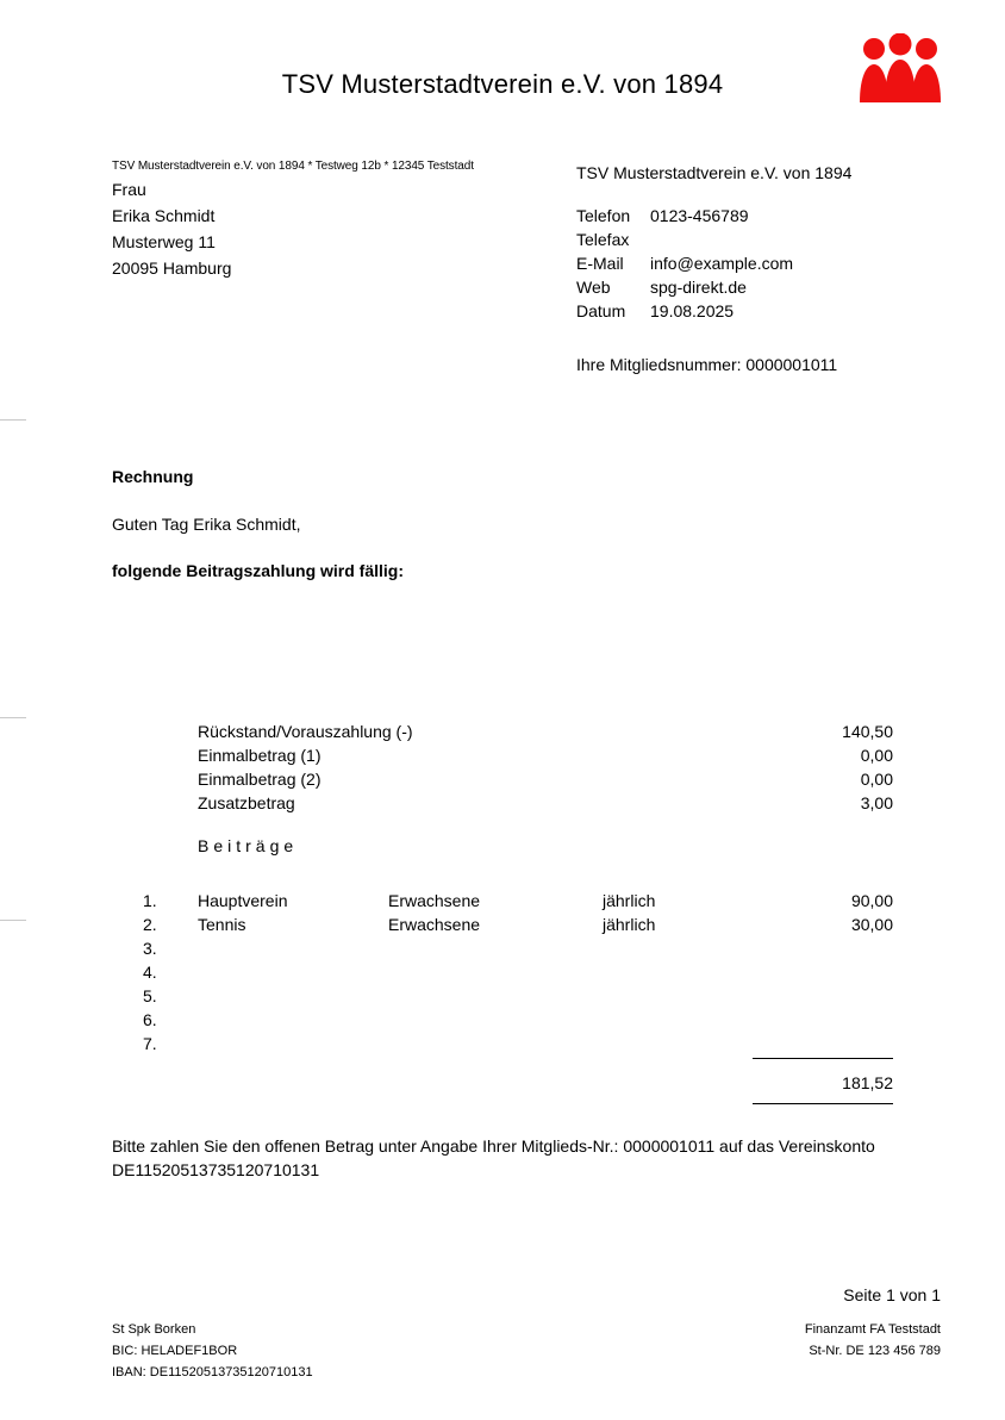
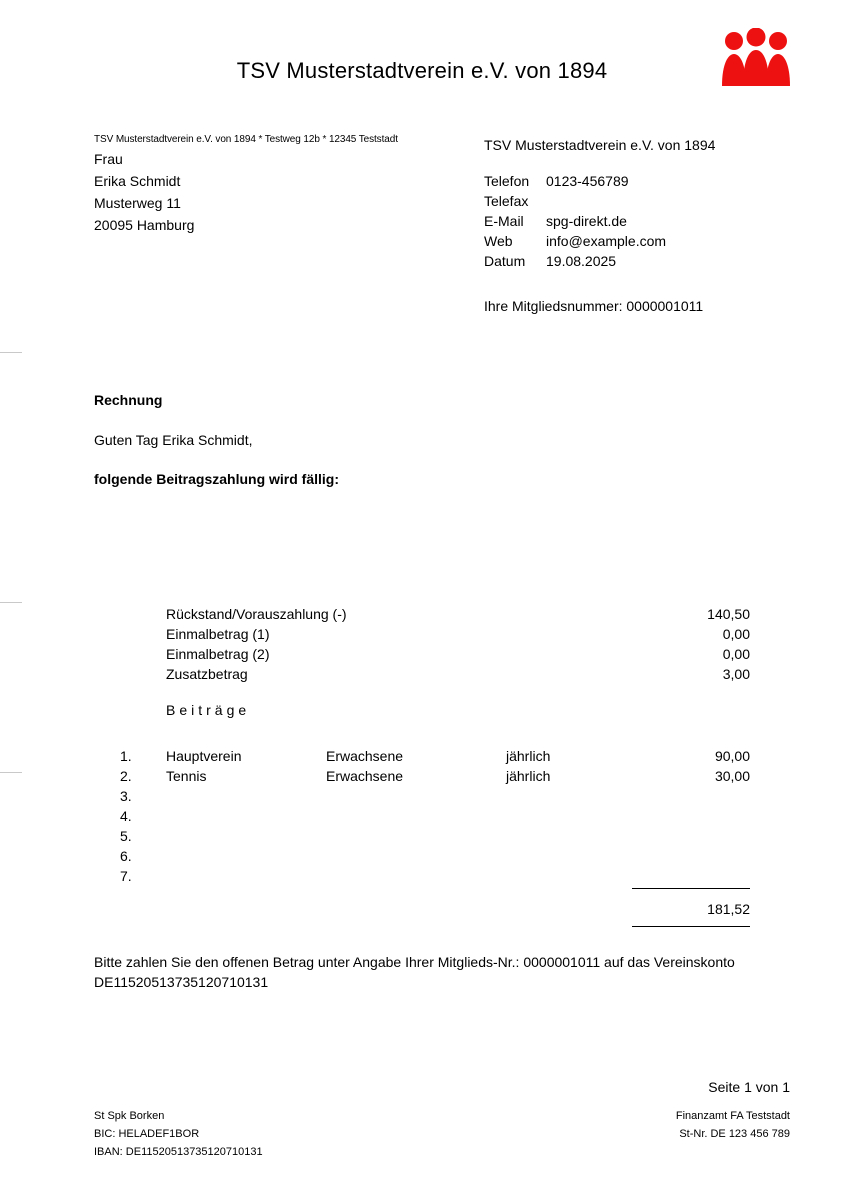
  TSV Musterstadtverein e.V. von 1894
  TSV Musterstadtverein e.V. von 1894 * Testweg 12b * 12345 Teststadt
  Frau
  Erika Schmidt
  Musterweg 11
  20095 Hamburg
  TSV Musterstadtverein e.V. von 1894
  Telefon
  0123-456789
  Telefax
  E-Mail
- info@example.com
+ spg-direkt.de
  Web
- spg-direkt.de
+ info@example.com
  Datum
  19.08.2025
  Ihre Mitgliedsnummer: 0000001011
  Rechnung
  Guten Tag Erika Schmidt,
  folgende Beitragszahlung wird fällig:
  Rückstand/Vorauszahlung (-)
  140,50
  Einmalbetrag (1)
  0,00
  Einmalbetrag (2)
  0,00
  Zusatzbetrag
  3,00
  Beiträge
  1.
  Hauptverein
  Erwachsene
  jährlich
  90,00
  2.
  Tennis
  Erwachsene
  jährlich
  30,00
  3.
  4.
  5.
  6.
  7.
  181,52
  Bitte zahlen Sie den offenen Betrag unter Angabe Ihrer Mitglieds-Nr.: 0000001011 auf das Vereinskonto DE11520513735120710131
  Seite 1 von 1
  St Spk Borken
  BIC: HELADEF1BOR
  IBAN: DE11520513735120710131
  Finanzamt FA Teststadt
  St-Nr. DE 123 456 789
